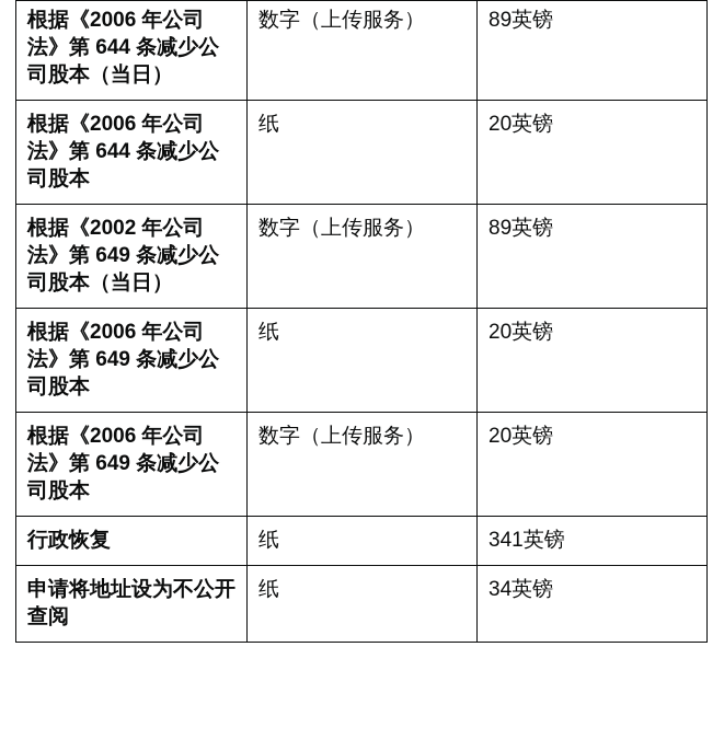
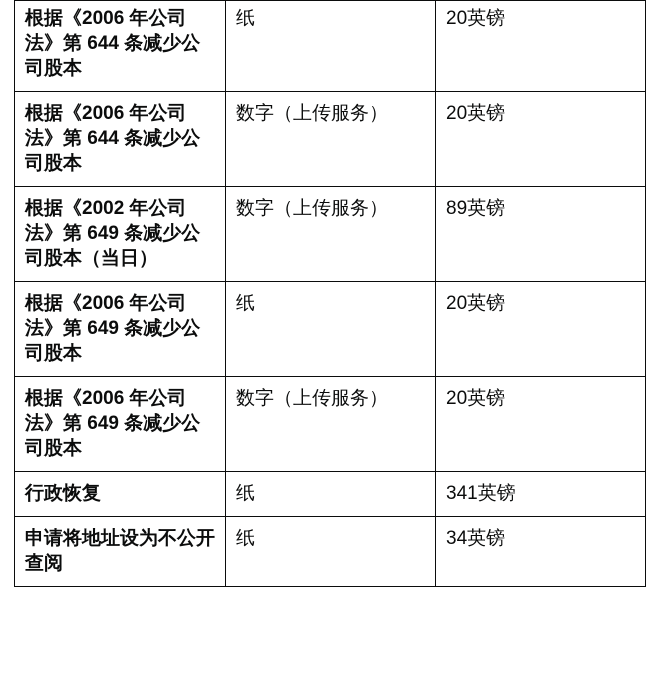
- 根据《2006 年公司法》第 644 条减少公司股本（当日）	数字（上传服务）	89英镑
  根据《2006 年公司法》第 644 条减少公司股本	纸	20英镑
+ 根据《2006 年公司法》第 644 条减少公司股本	数字（上传服务）	20英镑
  根据《2002 年公司法》第 649 条减少公司股本（当日）	数字（上传服务）	89英镑
  根据《2006 年公司法》第 649 条减少公司股本	纸	20英镑
  根据《2006 年公司法》第 649 条减少公司股本	数字（上传服务）	20英镑
  行政恢复	纸	341英镑
  申请将地址设为不公开查阅	纸	34英镑
